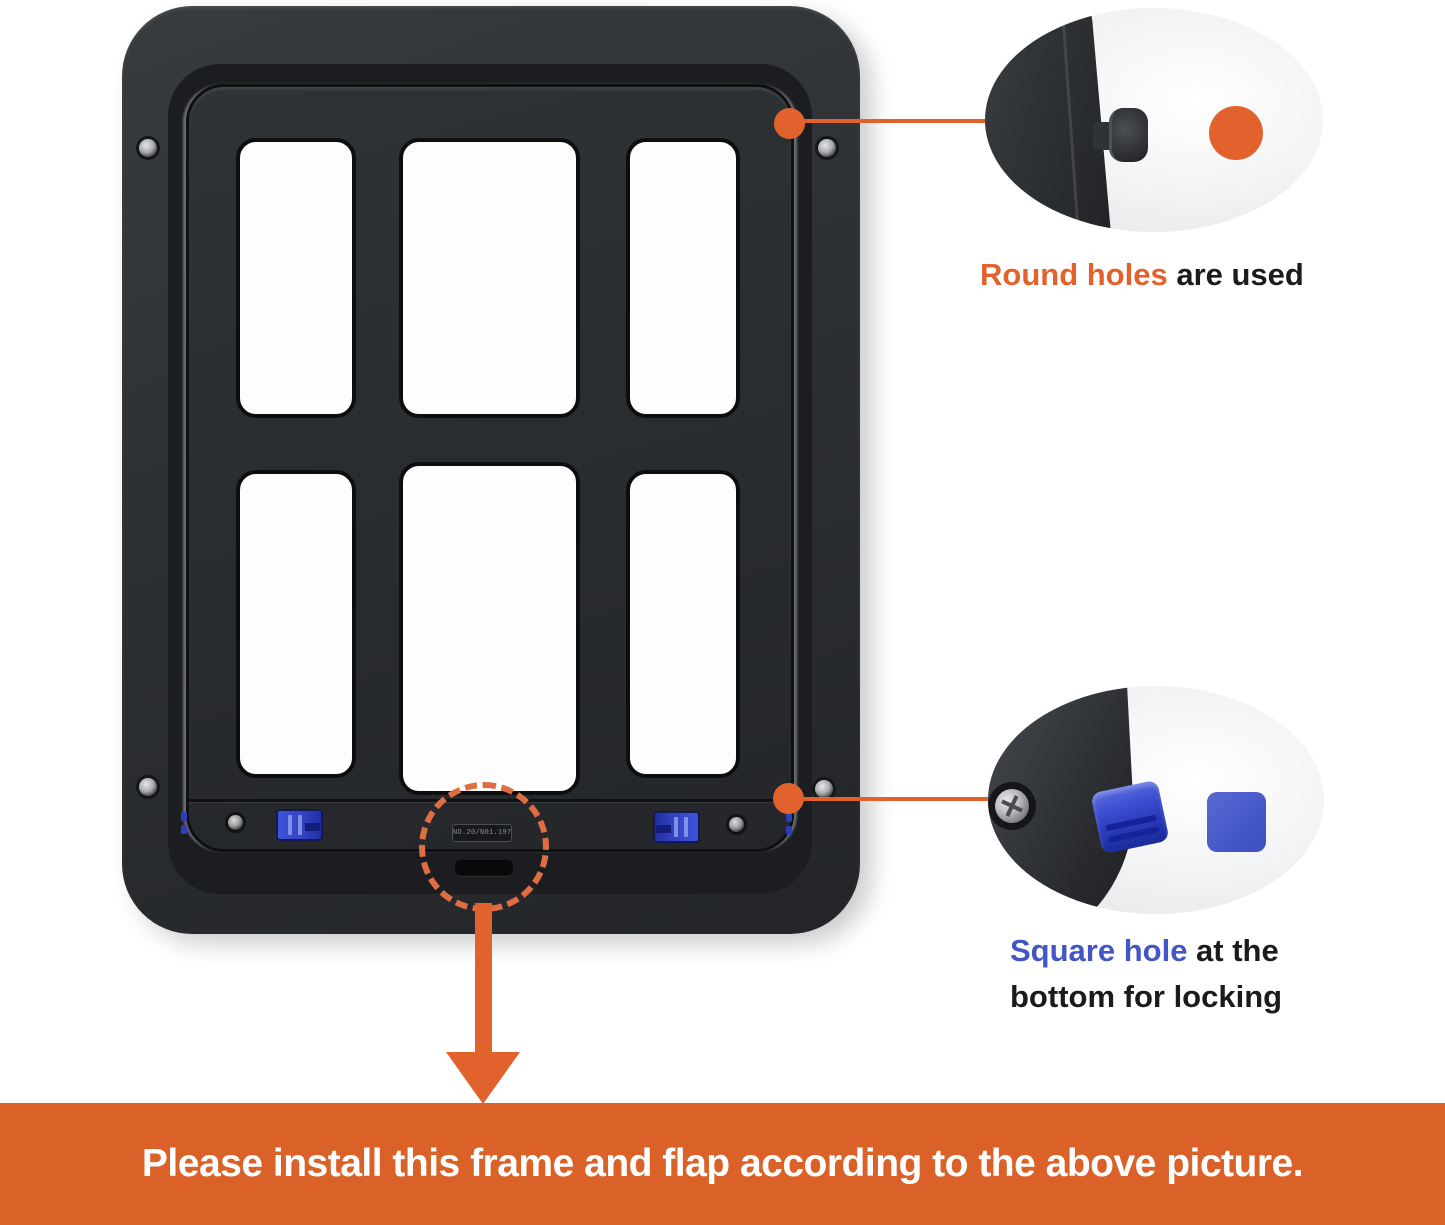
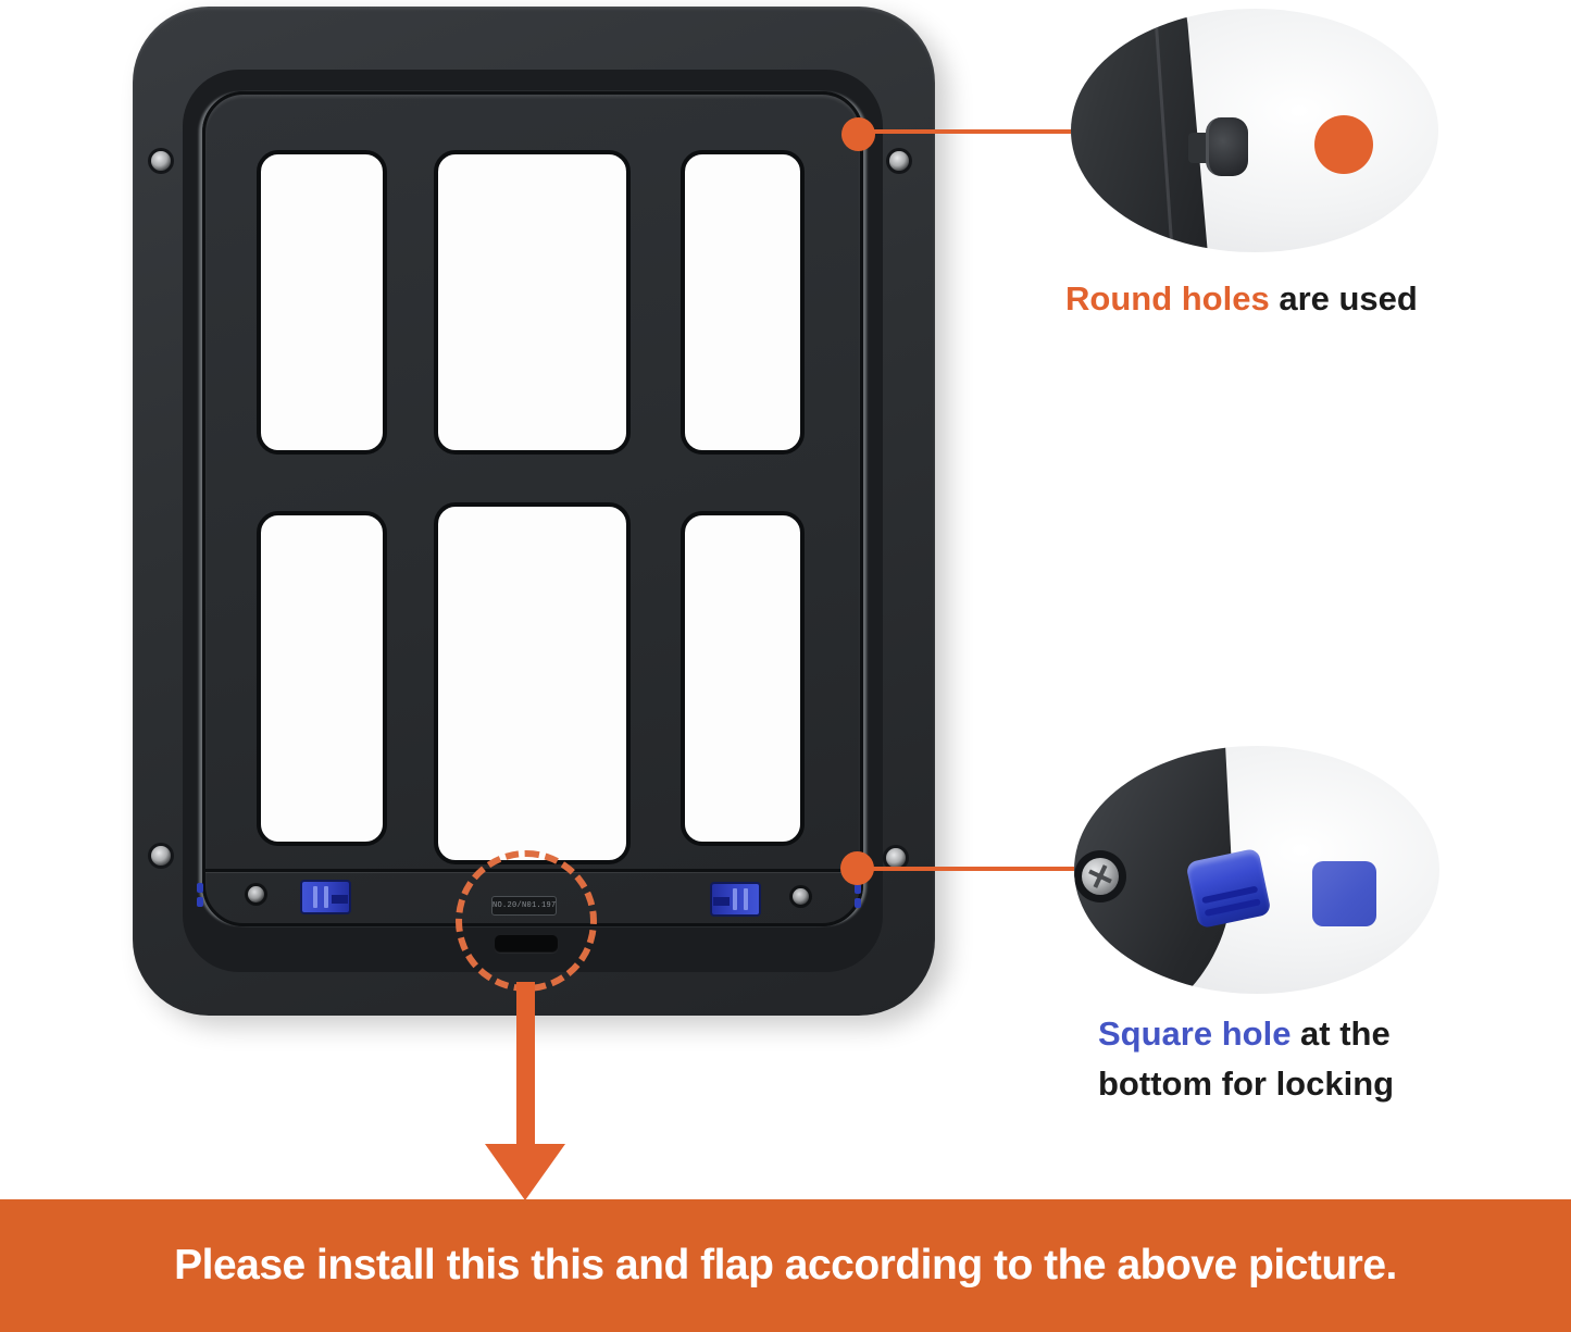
  NO.20/N01.197
  Round holes are used
  Square hole at the
  bottom for locking
- Please install this frame and flap according to the above picture.
+ Please install this this and flap according to the above picture.
